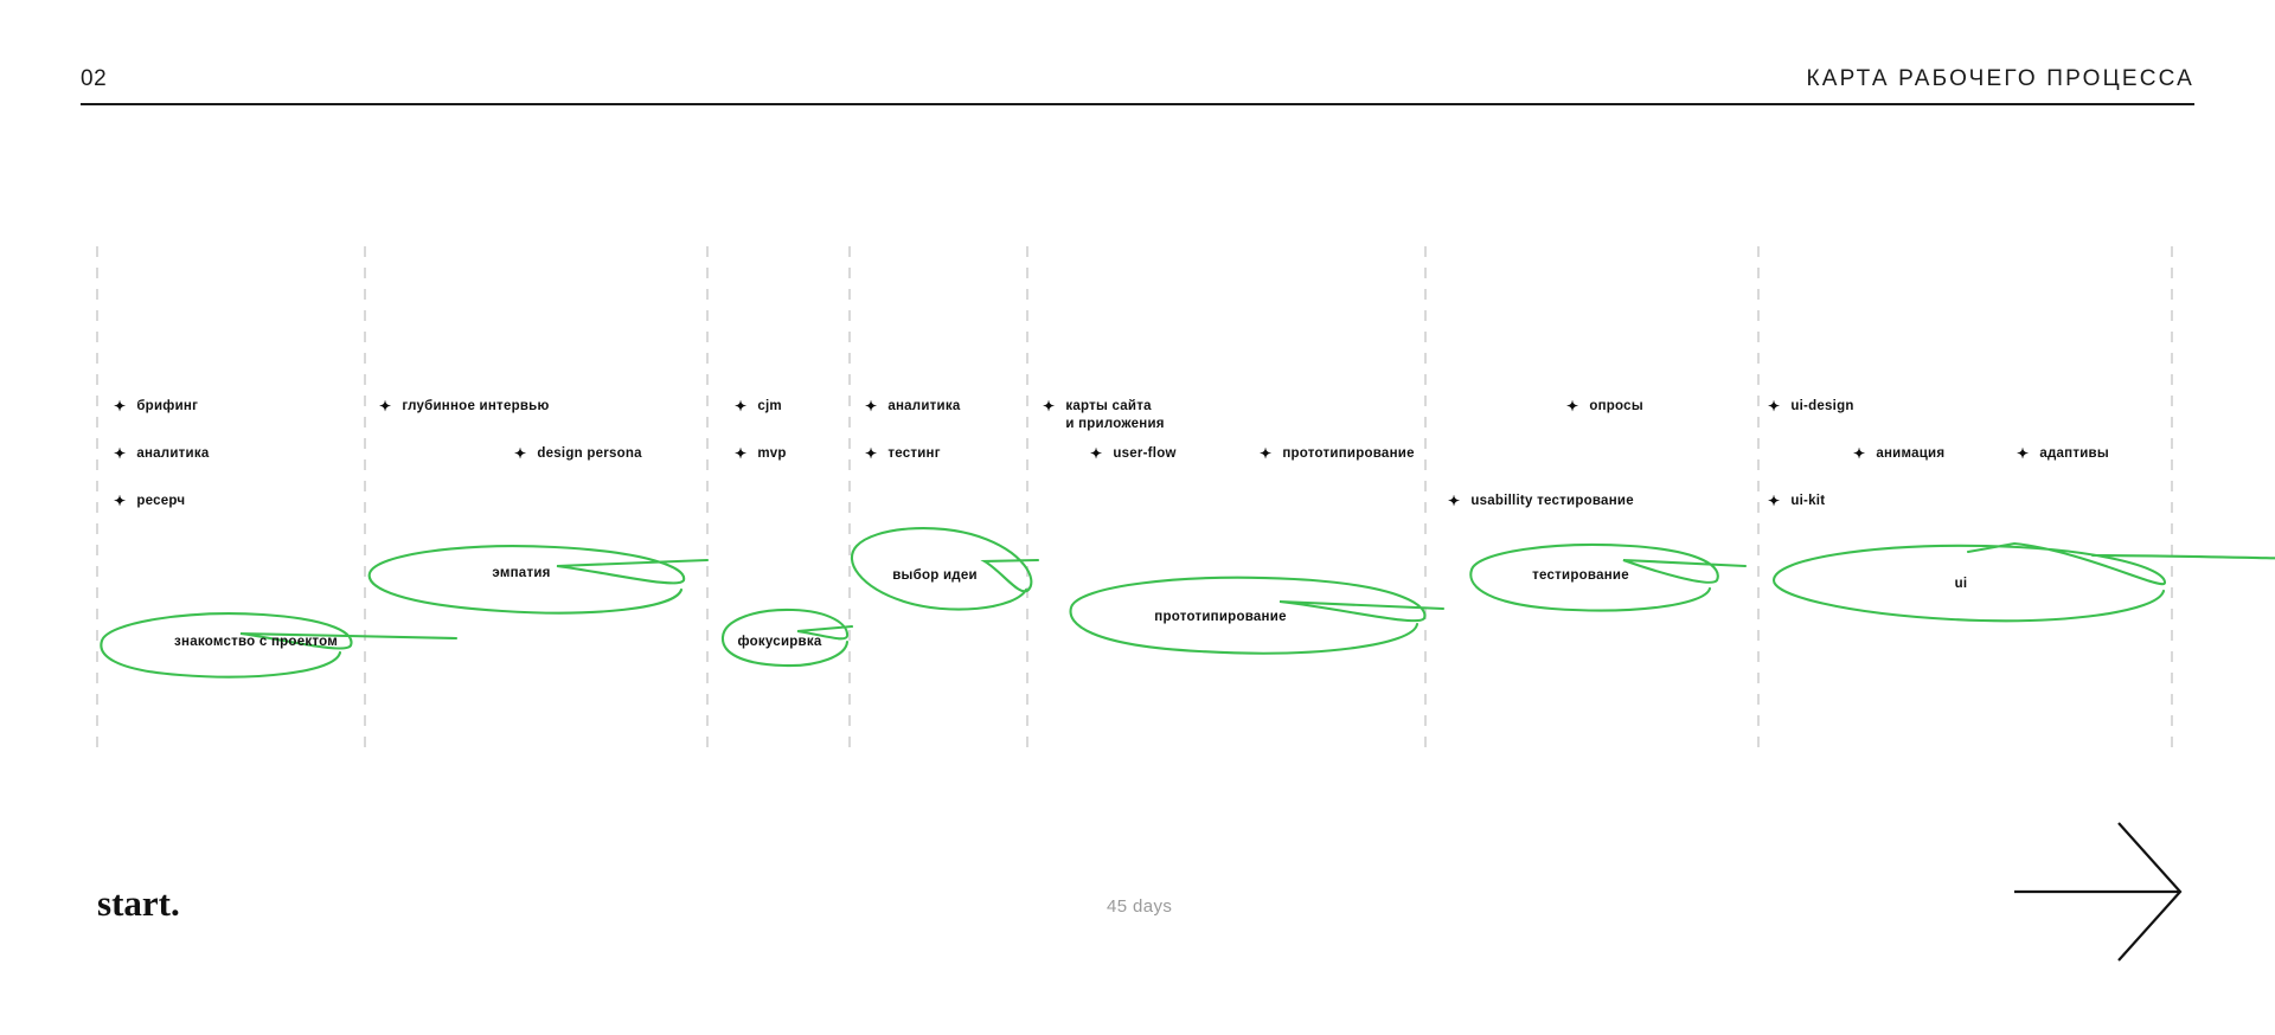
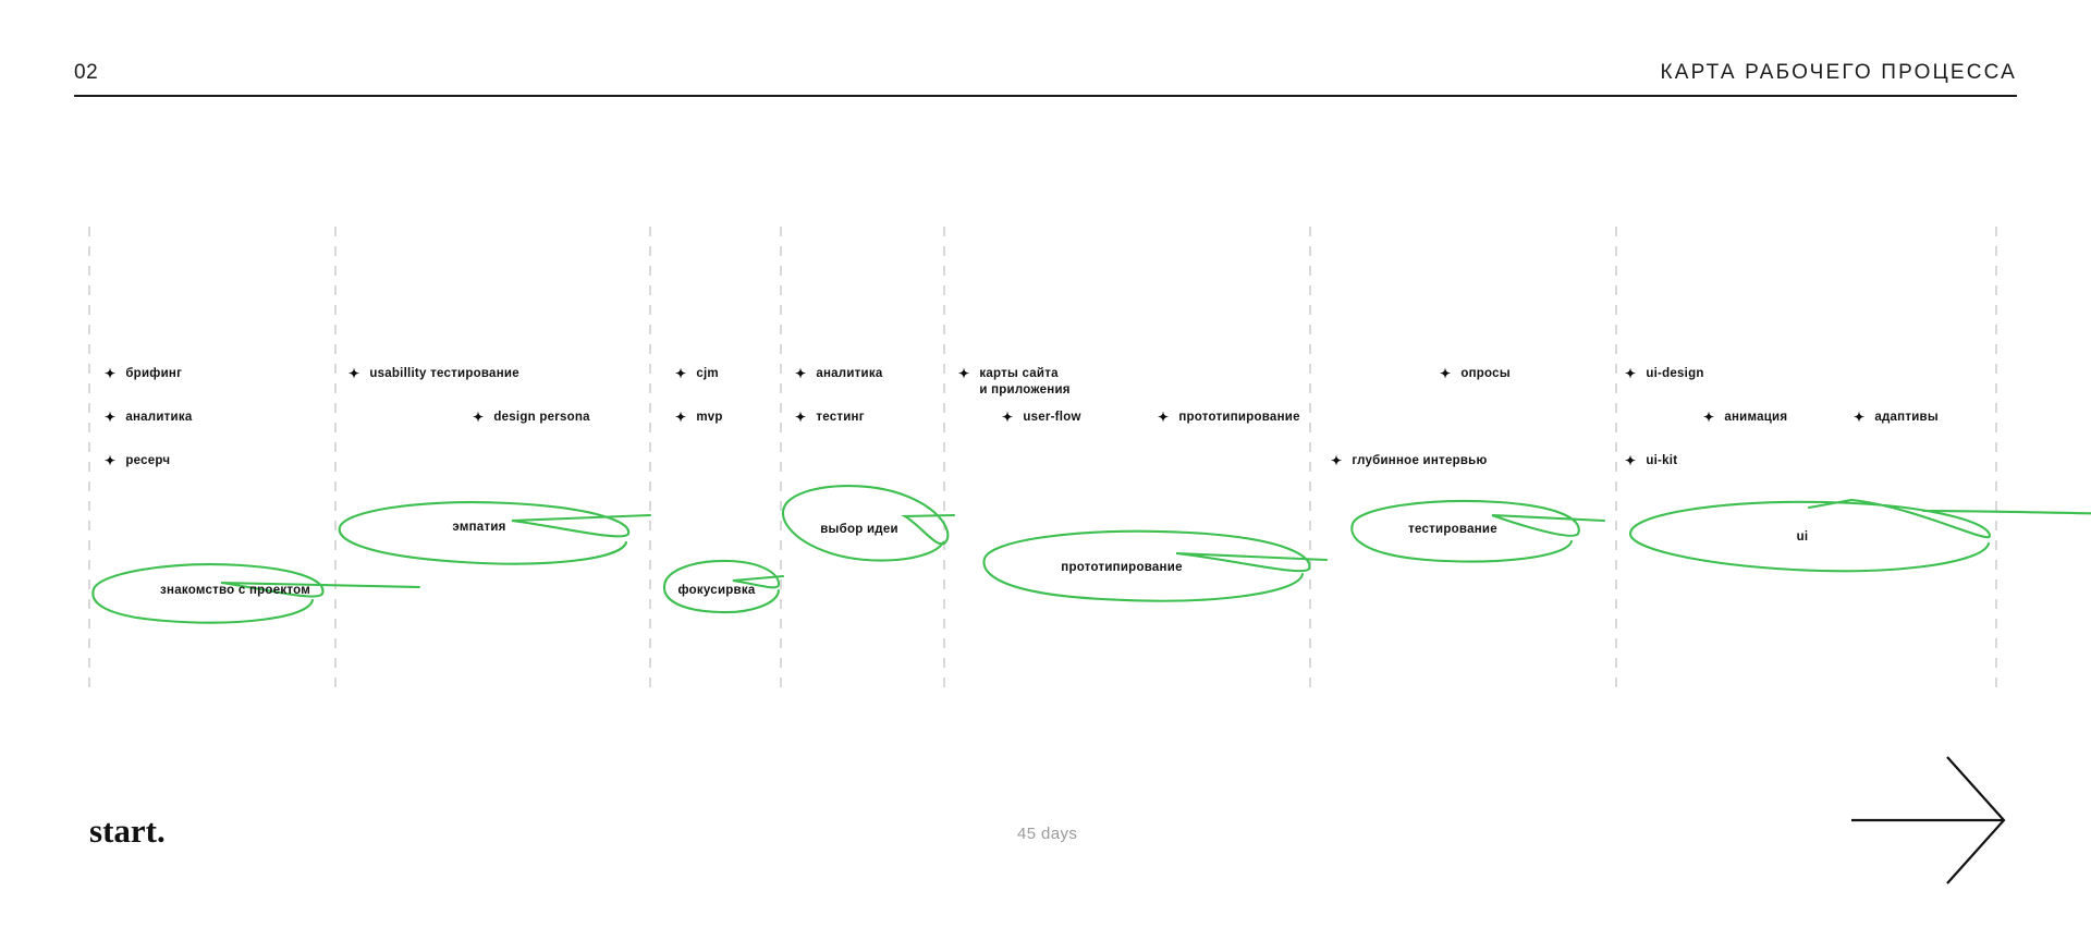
  02
  КАРТА РАБОЧЕГО ПРОЦЕССА
  ✦
  брифинг
  ✦
  аналитика
  ✦
  ресерч
  ✦
- глубинное интервью
+ usabillity тестирование
  ✦
  design persona
  ✦
  cjm
  ✦
  mvp
  ✦
  аналитика
  ✦
  тестинг
  ✦
  карты сайта
  и приложения
  ✦
  user-flow
  ✦
  прототипирование
  ✦
  опросы
  ✦
- usabillity тестирование
+ глубинное интервью
  ✦
  ui-design
  ✦
  анимация
  ✦
  адаптивы
  ✦
  ui-kit
  знакомство с проектом
  эмпатия
  фокусирвка
  выбор идеи
  прототипирование
  тестирование
  ui
  start.
  45 days
